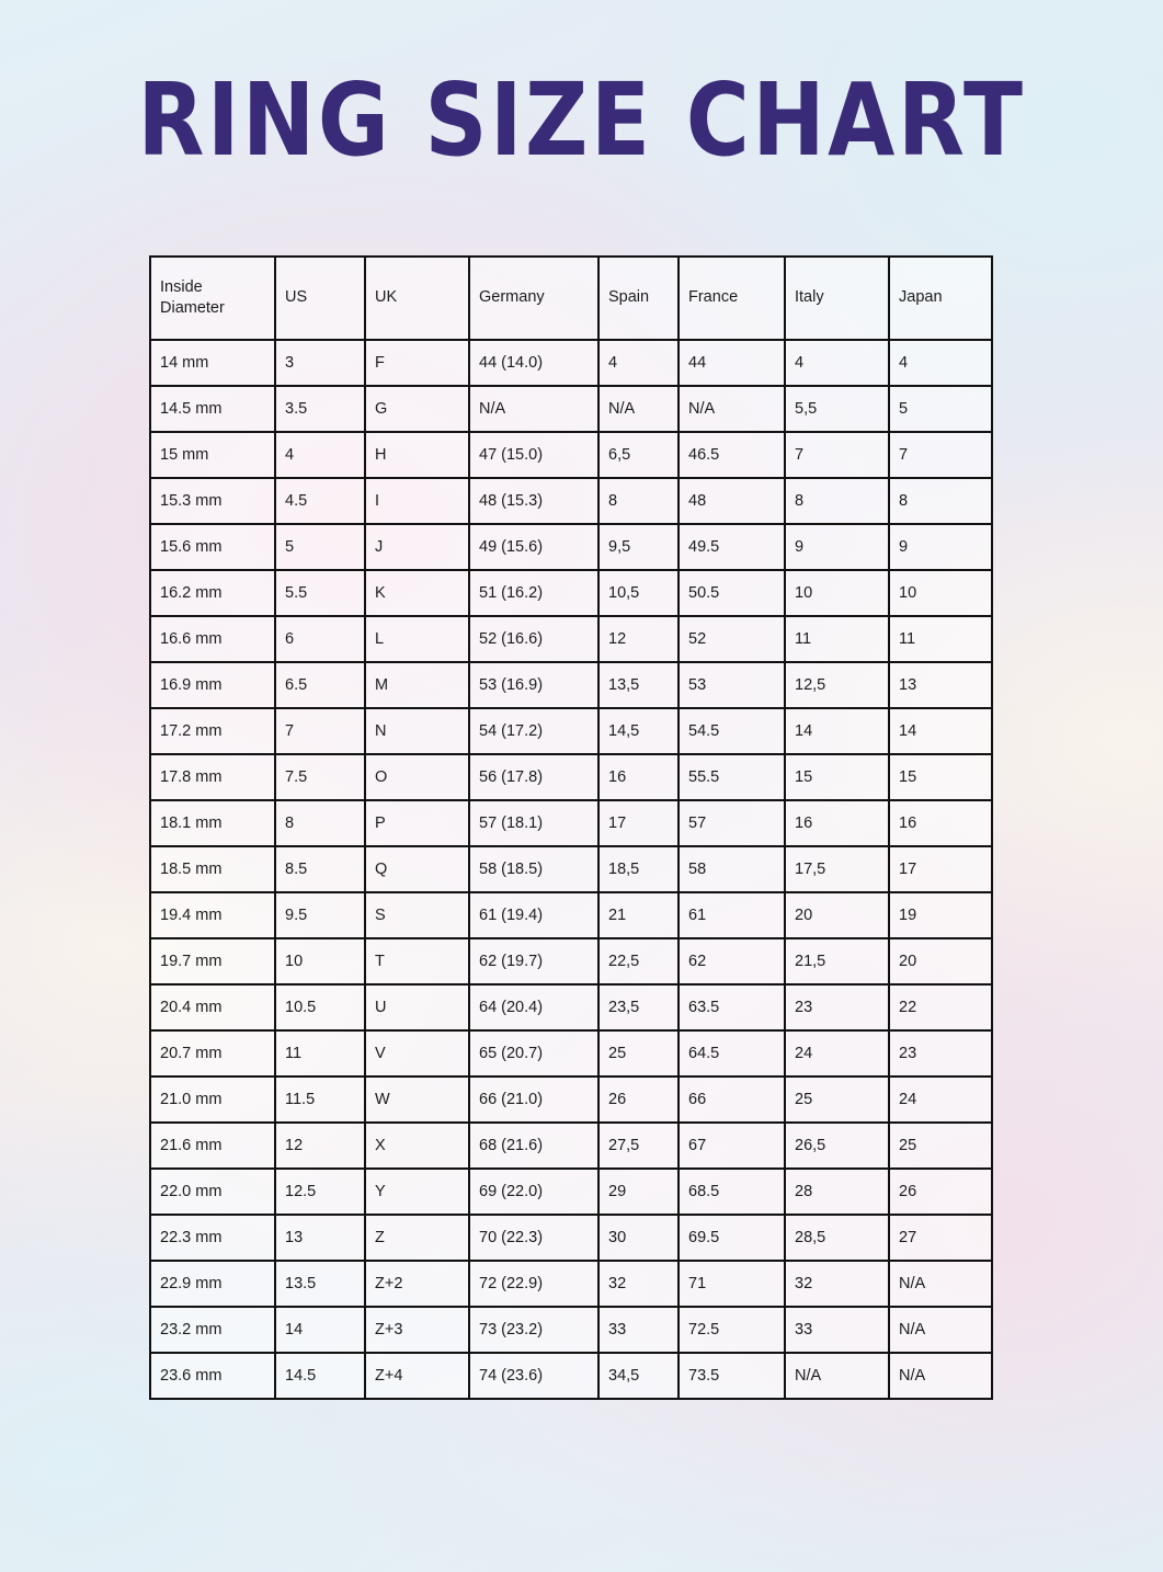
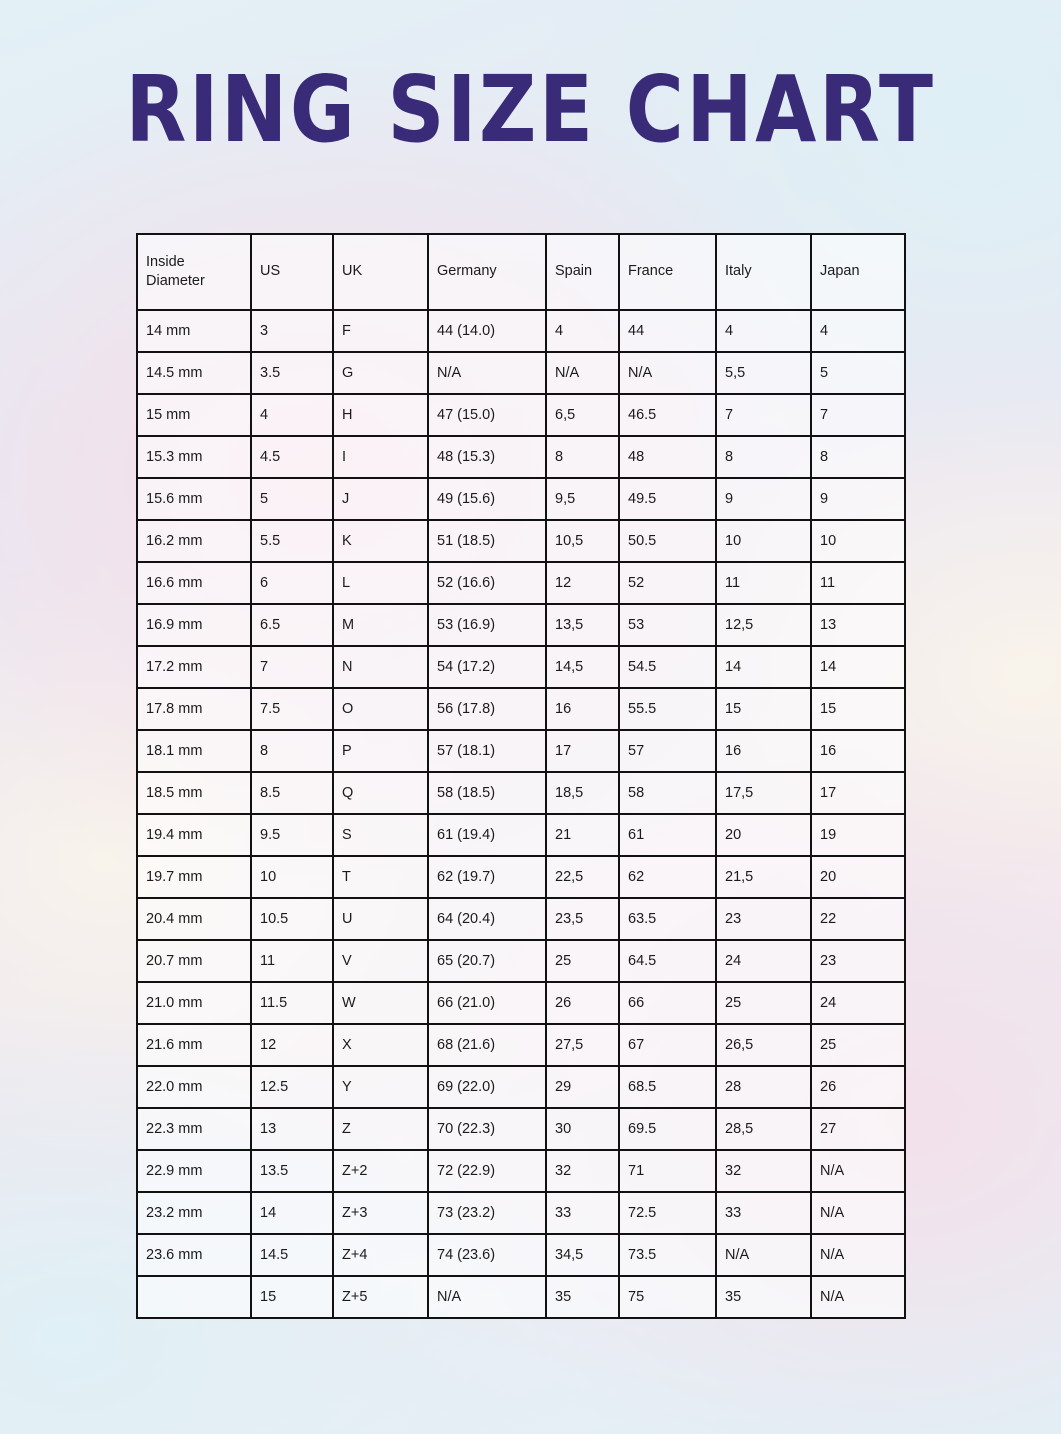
  RING SIZE CHART
  Inside Diameter	US	UK	Germany	Spain	France	Italy	Japan
  14 mm	3	F	44 (14.0)	4	44	4	4
  14.5 mm	3.5	G	N/A	N/A	N/A	5,5	5
  15 mm	4	H	47 (15.0)	6,5	46.5	7	7
  15.3 mm	4.5	I	48 (15.3)	8	48	8	8
  15.6 mm	5	J	49 (15.6)	9,5	49.5	9	9
- 16.2 mm	5.5	K	51 (16.2)	10,5	50.5	10	10
+ 16.2 mm	5.5	K	51 (18.5)	10,5	50.5	10	10
  16.6 mm	6	L	52 (16.6)	12	52	11	11
  16.9 mm	6.5	M	53 (16.9)	13,5	53	12,5	13
  17.2 mm	7	N	54 (17.2)	14,5	54.5	14	14
  17.8 mm	7.5	O	56 (17.8)	16	55.5	15	15
  18.1 mm	8	P	57 (18.1)	17	57	16	16
  18.5 mm	8.5	Q	58 (18.5)	18,5	58	17,5	17
  19.4 mm	9.5	S	61 (19.4)	21	61	20	19
  19.7 mm	10	T	62 (19.7)	22,5	62	21,5	20
  20.4 mm	10.5	U	64 (20.4)	23,5	63.5	23	22
  20.7 mm	11	V	65 (20.7)	25	64.5	24	23
  21.0 mm	11.5	W	66 (21.0)	26	66	25	24
  21.6 mm	12	X	68 (21.6)	27,5	67	26,5	25
  22.0 mm	12.5	Y	69 (22.0)	29	68.5	28	26
  22.3 mm	13	Z	70 (22.3)	30	69.5	28,5	27
  22.9 mm	13.5	Z+2	72 (22.9)	32	71	32	N/A
  23.2 mm	14	Z+3	73 (23.2)	33	72.5	33	N/A
  23.6 mm	14.5	Z+4	74 (23.6)	34,5	73.5	N/A	N/A
+ 	15	Z+5	N/A	35	75	35	N/A
